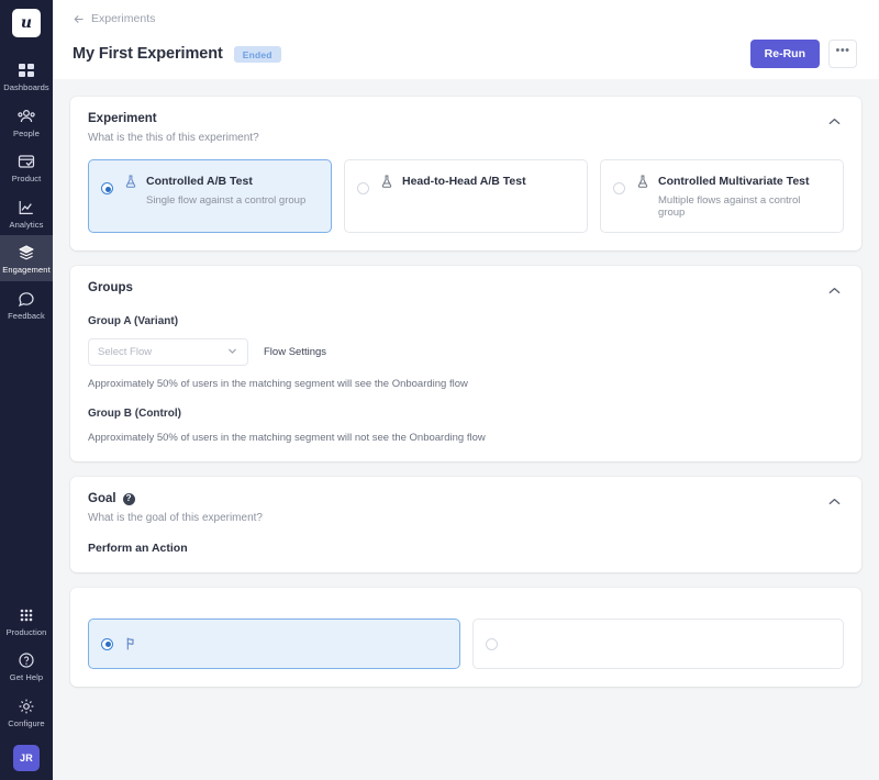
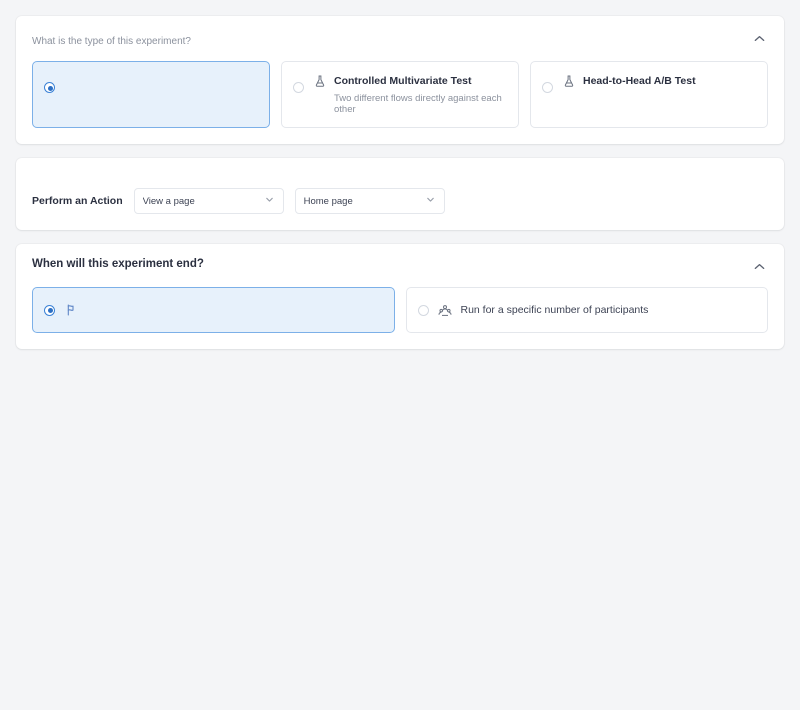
- u
- Dashboards
- People
- Product
- Analytics
- Engagement
- Feedback
- Production
- Get Help
- Configure
- JR
- Experiments
- My First Experiment
- Ended
- Re-Run
- •••
- Experiment
- What is the this of this experiment?
+ What is the type of this experiment?
- Controlled A/B Test
- Single flow against a control group
- Head-to-Head A/B Test
+ Controlled Multivariate Test
+ Two different flows directly against each other
- Controlled Multivariate Test
+ Head-to-Head A/B Test
- Multiple flows against a control group
- Groups
- Group A (Variant)
- Select Flow
- Flow Settings
- Approximately 50% of users in the matching segment will see the Onboarding flow
- Group B (Control)
- Approximately 50% of users in the matching segment will not see the Onboarding flow
- Goal
- ?
- What is the goal of this experiment?
  Perform an Action
+ View a page
+ Home page
+ When will this experiment end?
+ Run for a specific number of participants
